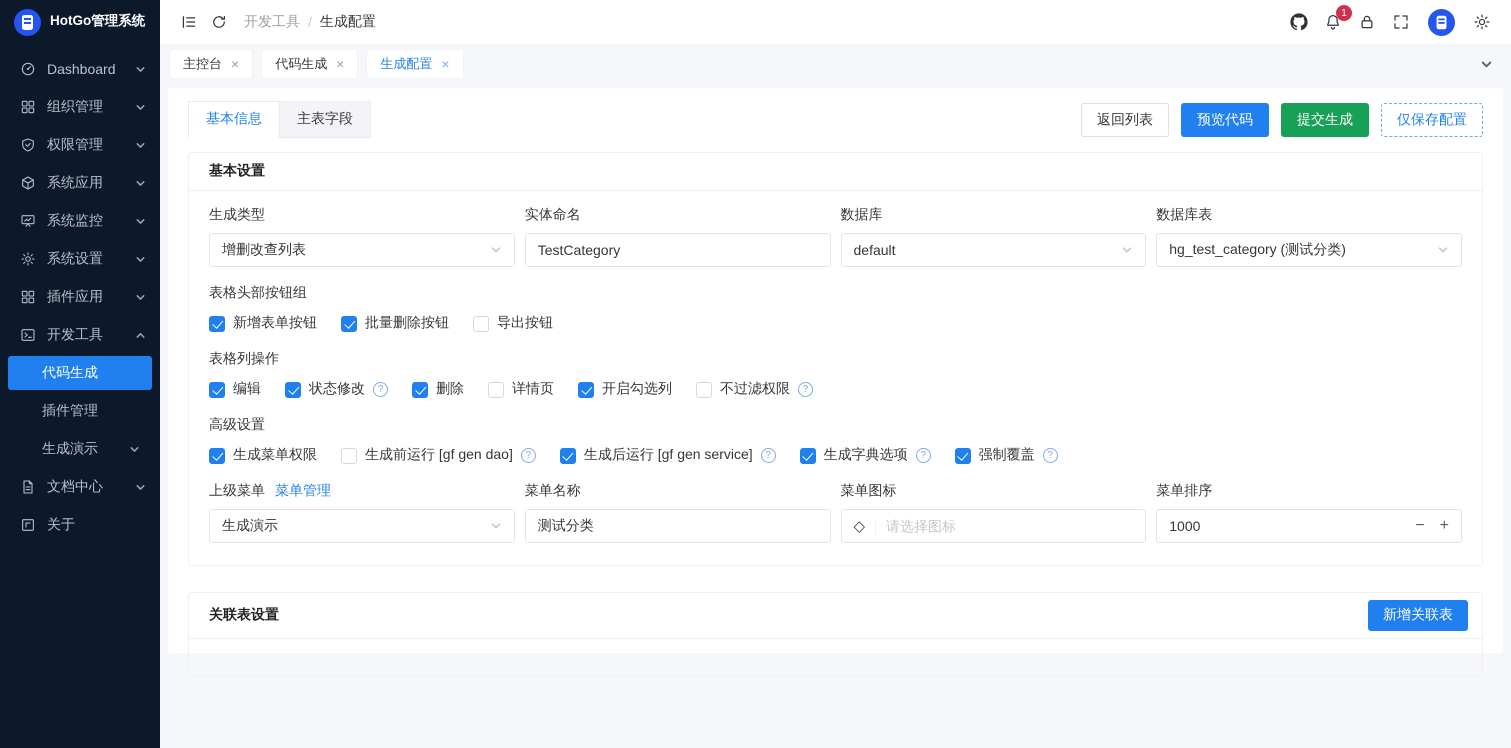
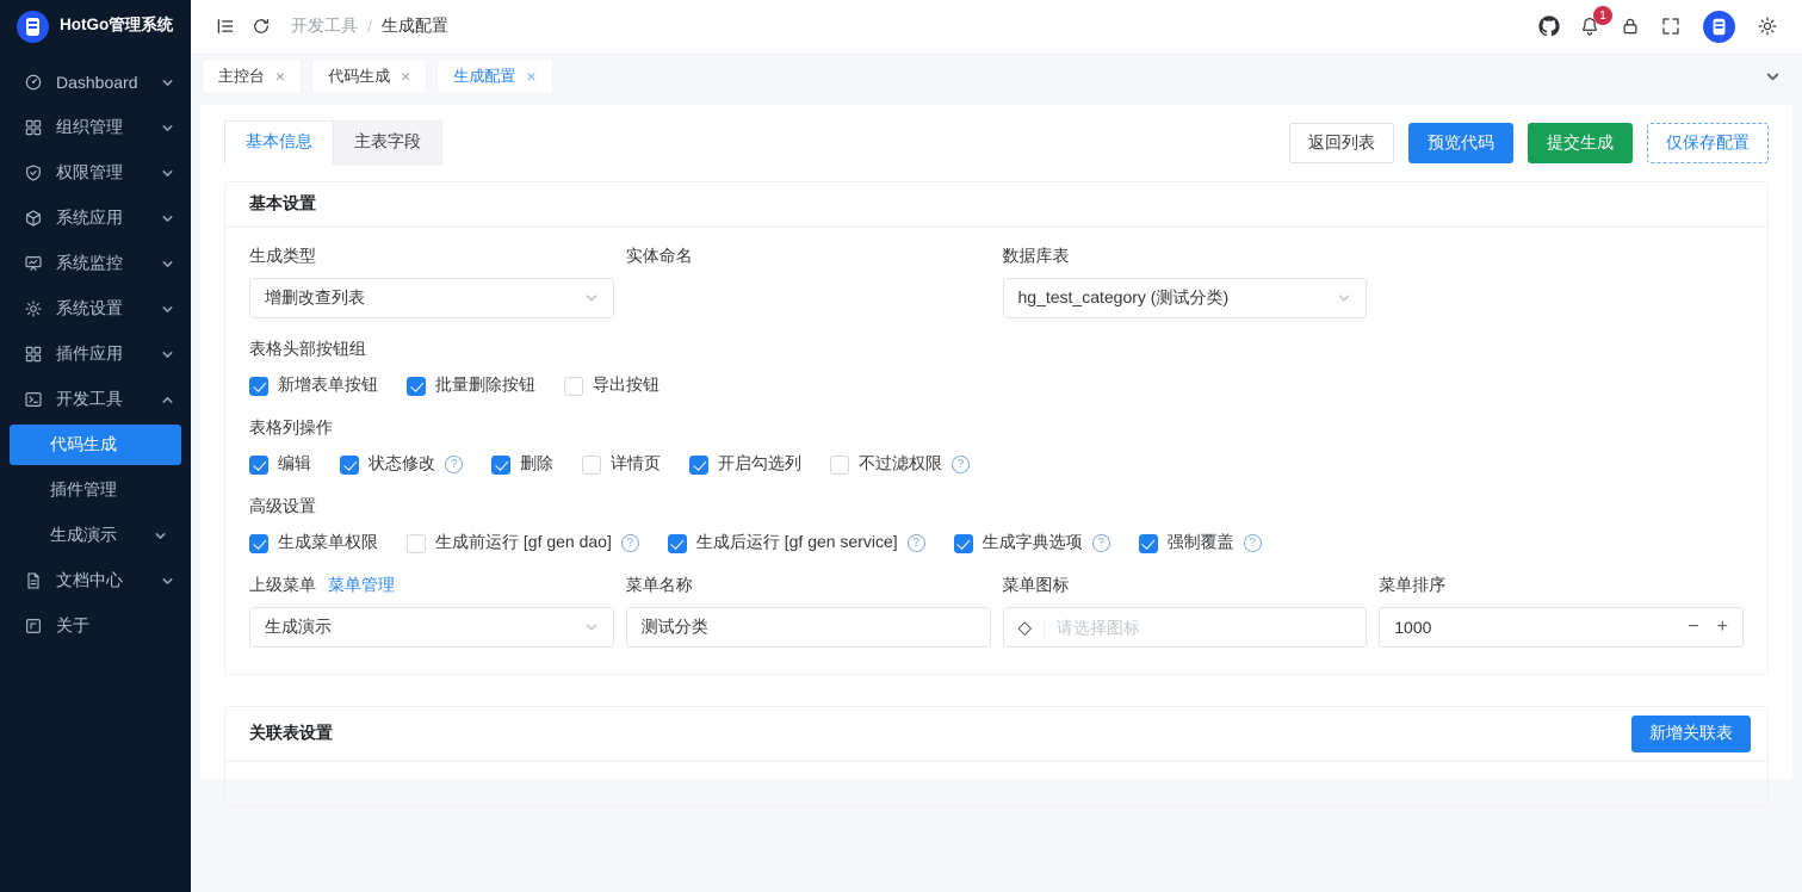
  HotGo管理系统
  Dashboard
  组织管理
  权限管理
  系统应用
  系统监控
  系统设置
  插件应用
  开发工具
  代码生成
  插件管理
  生成演示
  文档中心
  关于
  开发工具
  /
  生成配置
  1
  主控台
  ×
  代码生成
  ×
  生成配置
  ×
  基本信息
  主表字段
  返回列表
  预览代码
  提交生成
  仅保存配置
  基本设置
  生成类型
  增删改查列表
  实体命名
- TestCategory
- 数据库
- default
  数据库表
  hg_test_category (测试分类)
  表格头部按钮组
  新增表单按钮
  批量删除按钮
  导出按钮
  表格列操作
  编辑
  状态修改
  ?
  删除
  详情页
  开启勾选列
  不过滤权限
  ?
  高级设置
  生成菜单权限
  生成前运行 [gf gen dao]
  ?
  生成后运行 [gf gen service]
  ?
  生成字典选项
  ?
  强制覆盖
  ?
  上级菜单
  菜单管理
  生成演示
  菜单名称
  测试分类
  菜单图标
  ◇
  请选择图标
  菜单排序
  1000
  −
  +
  关联表设置
  新增关联表
